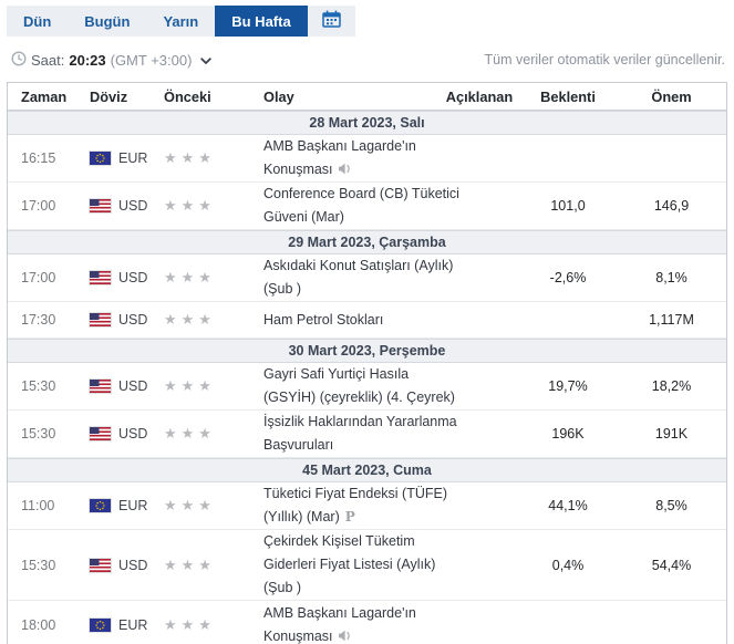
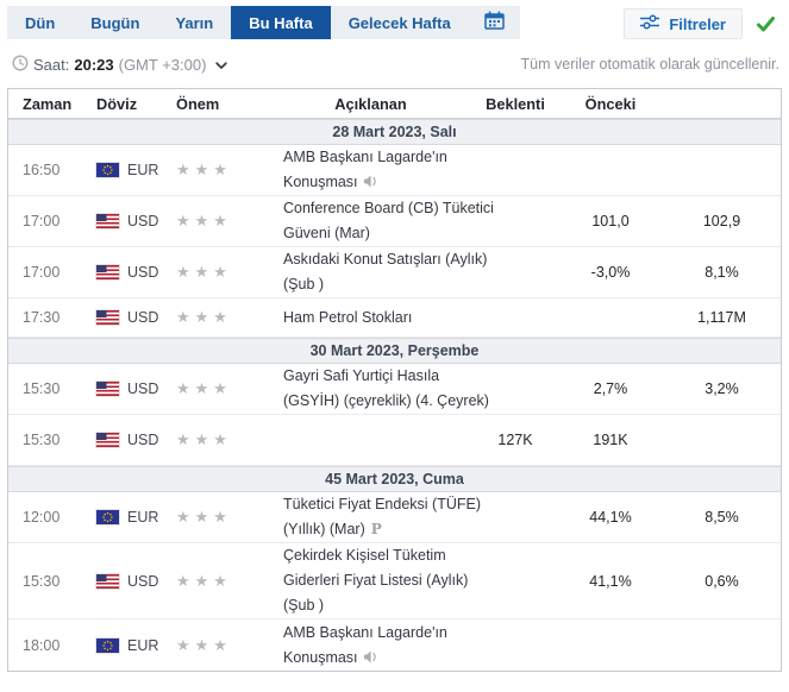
  Dün
  Bugün
  Yarın
  Bu Hafta
+ Gelecek Hafta
+ Filtreler
  Saat:
  20:23
  (GMT +3:00)
- Tüm veriler otomatik veriler güncellenir.
+ Tüm veriler otomatik olarak güncellenir.
  Zaman
  Döviz
- Önceki
+ Önem
- Olay
  Açıklanan
  Beklenti
- Önem
+ Önceki
  28 Mart 2023, Salı
- 16:15
+ 16:50
  EUR
  ★★★
  AMB Başkanı Lagarde'ın
  Konuşması
  17:00
  USD
  ★★★
  Conference Board (CB) Tüketici
  Güveni (Mar)
  101,0
- 146,9
+ 102,9
- 29 Mart 2023, Çarşamba
  17:00
  USD
  ★★★
  Askıdaki Konut Satışları (Aylık)
  (Şub )
- -2,6%
+ -3,0%
  8,1%
  17:30
  USD
  ★★★
  Ham Petrol Stokları
  1,117M
  30 Mart 2023, Perşembe
  15:30
  USD
  ★★★
  Gayri Safi Yurtiçi Hasıla
  (GSYİH) (çeyreklik) (4. Çeyrek)
- 19,7%
+ 2,7%
- 18,2%
+ 3,2%
  15:30
  USD
  ★★★
- İşsizlik Haklarından Yararlanma
- Başvuruları
- 196K
+ 127K
  191K
  45 Mart 2023, Cuma
- 11:00
+ 12:00
  EUR
  ★★★
  Tüketici Fiyat Endeksi (TÜFE)
  (Yıllık) (Mar) P
  44,1%
  8,5%
  15:30
  USD
  ★★★
  Çekirdek Kişisel Tüketim
  Giderleri Fiyat Listesi (Aylık)
  (Şub )
- 0,4%
+ 41,1%
- 54,4%
+ 0,6%
  18:00
  EUR
  ★★★
  AMB Başkanı Lagarde'ın
  Konuşması
